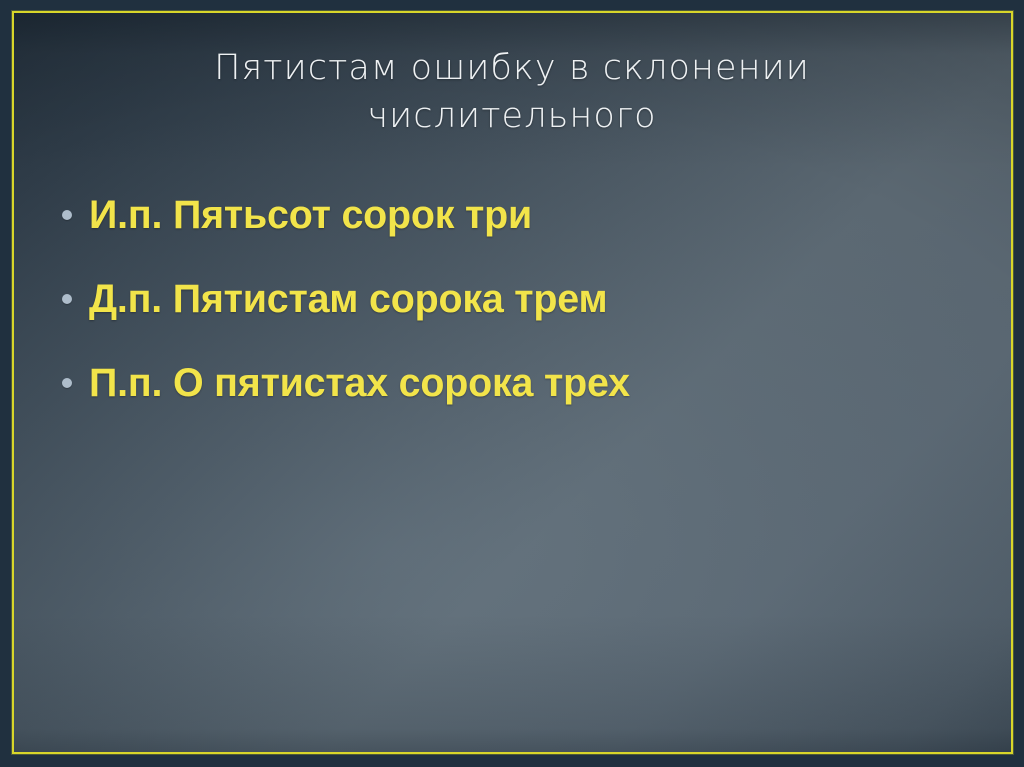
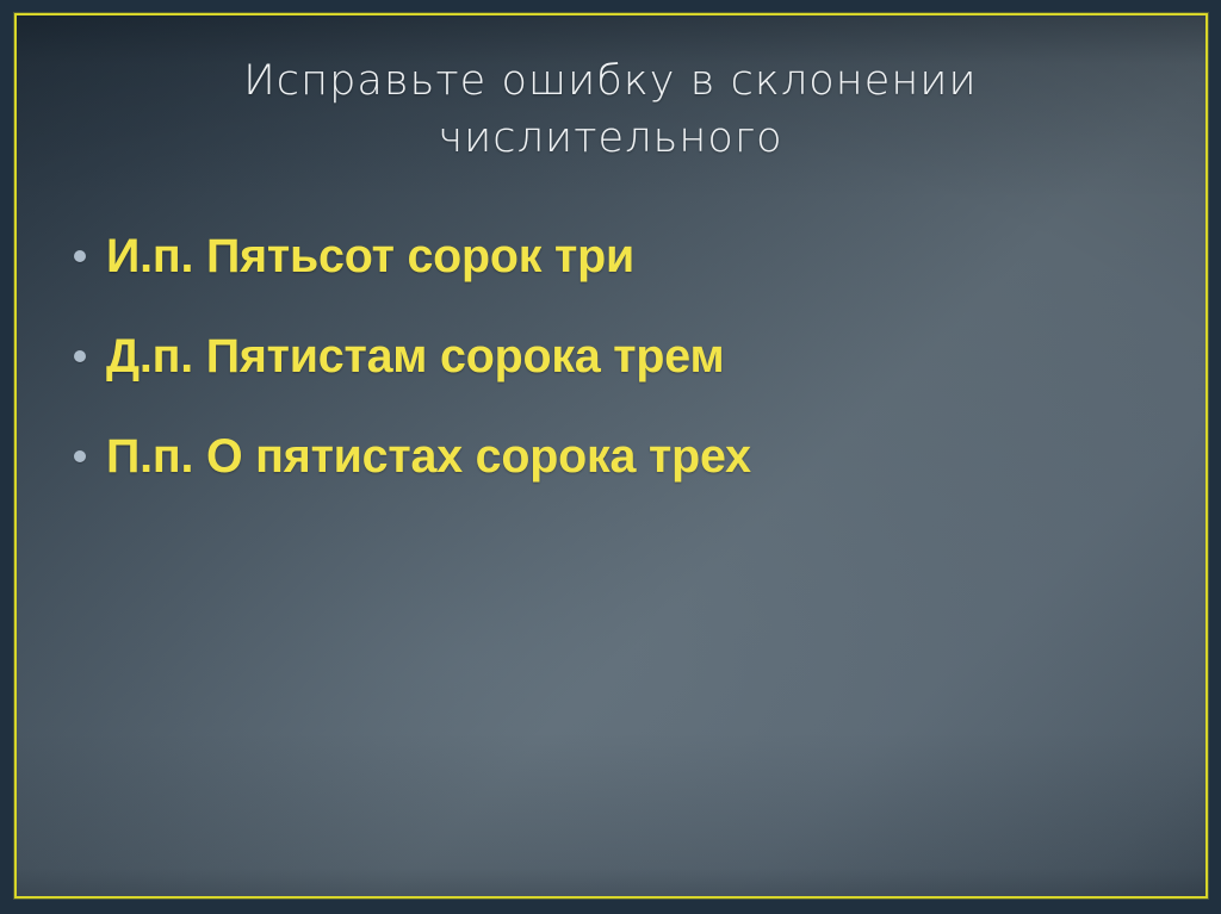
- Пятистам ошибку в склонении числительного
+ Исправьте ошибку в склонении числительного
  И.п. Пятьсот сорок три
  Д.п. Пятистам сорока трем
  П.п. О пятистах сорока трех
